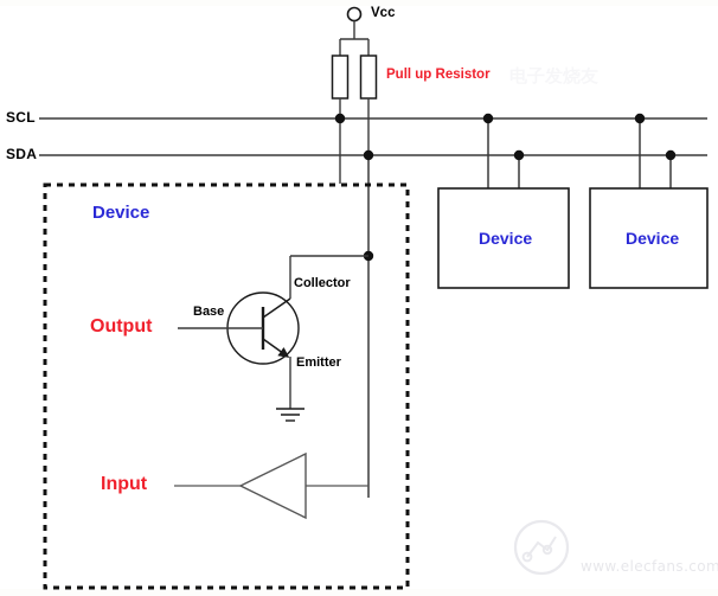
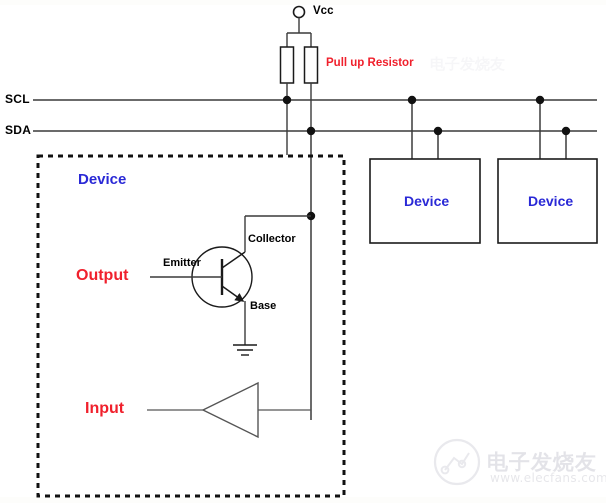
  Vcc
  Pull up Resistor
  SCL
  SDA
  Device
  Output
  Input
- Base
+ Emitter
  Collector
- Emitter
+ Base
  Device
  Device
+ 电子发烧友
  www.elecfans.com
